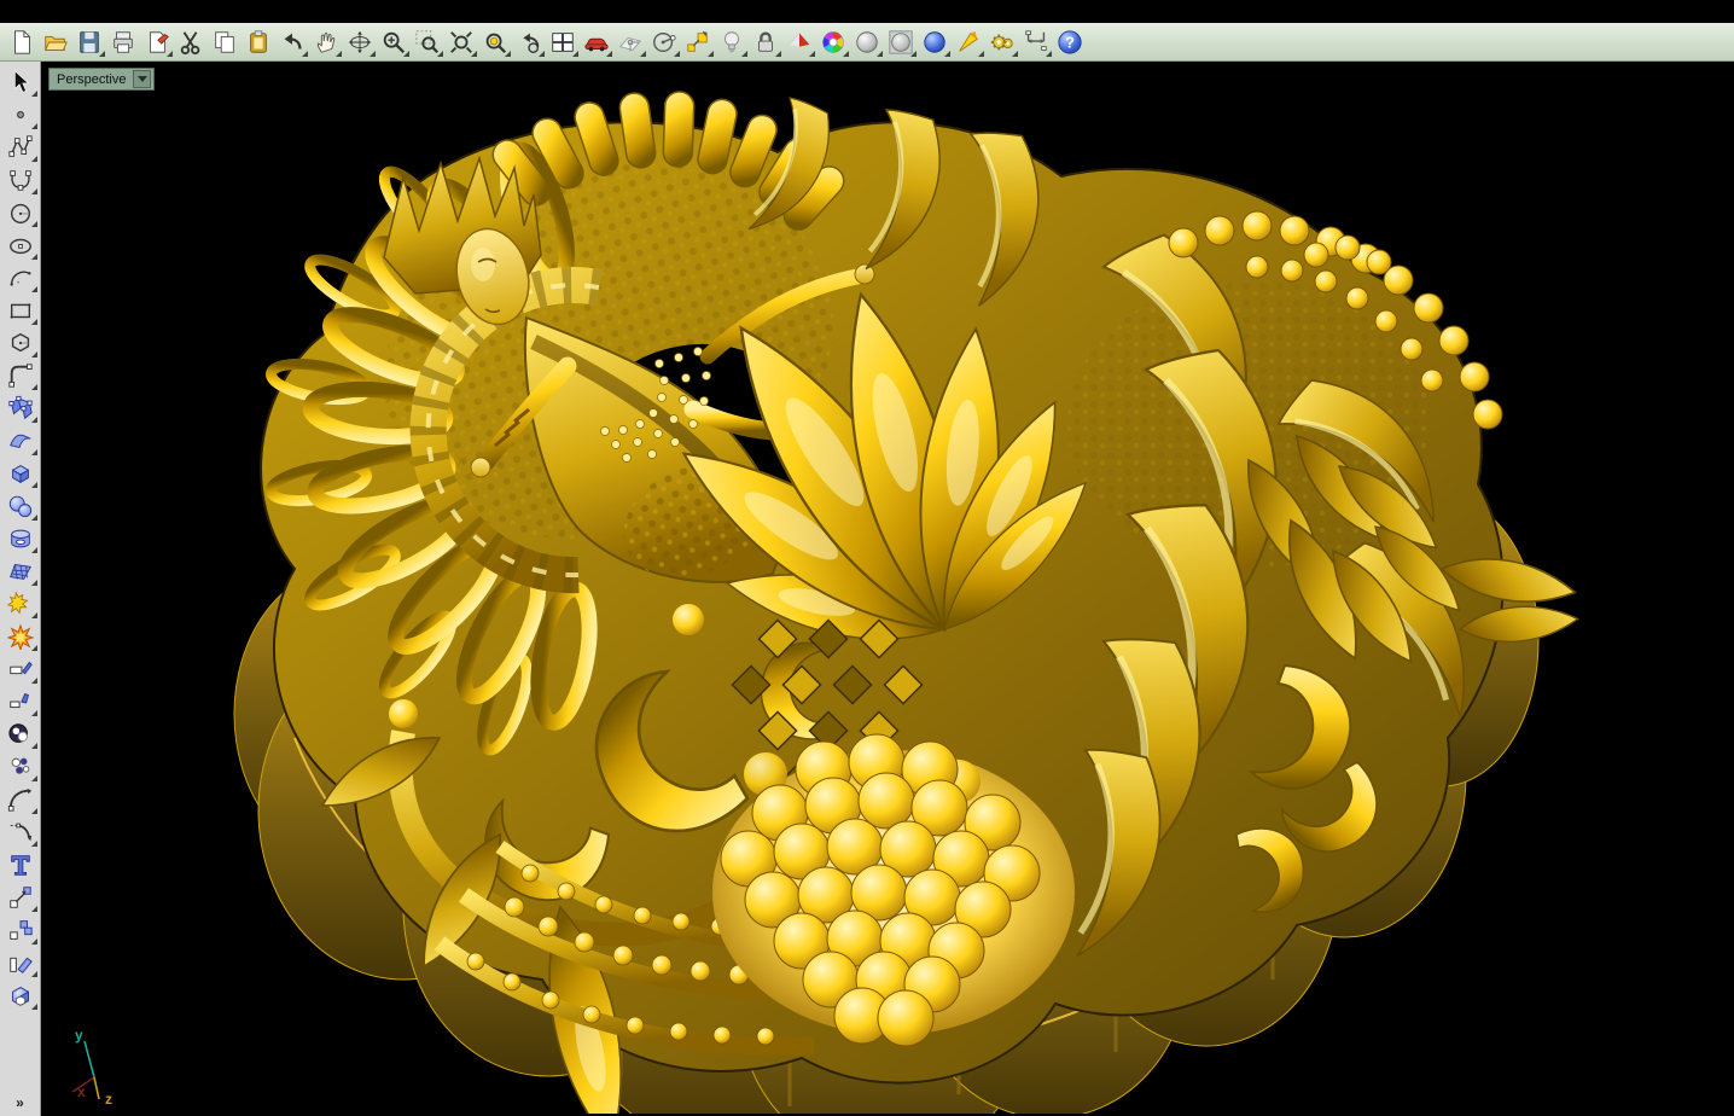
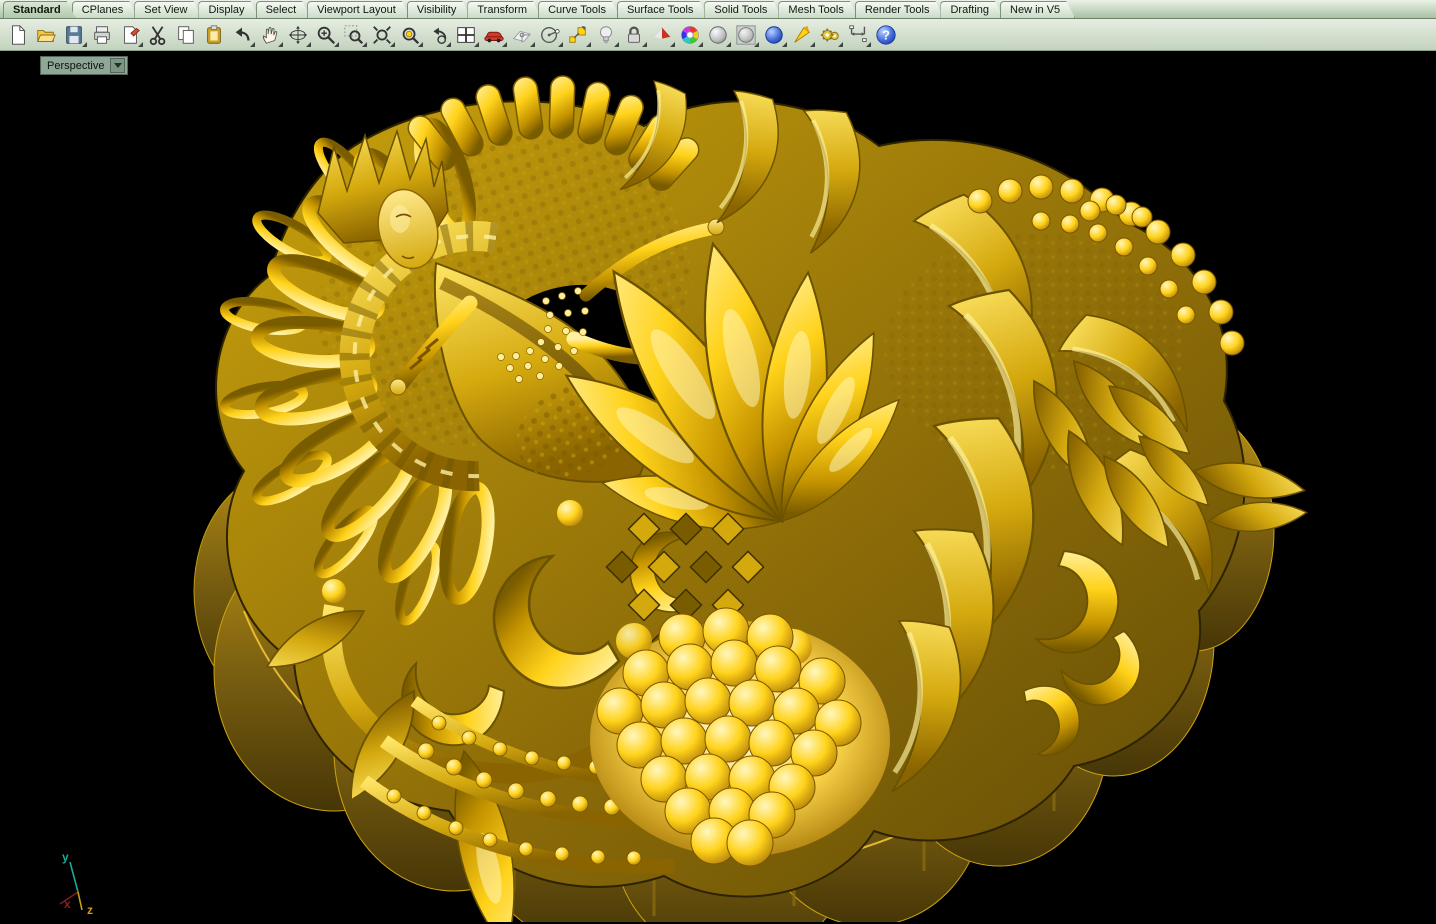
+ Standard
+ CPlanes
+ Set View
+ Display
+ Select
+ Viewport Layout
+ Visibility
+ Transform
+ Curve Tools
+ Surface Tools
+ Solid Tools
+ Mesh Tools
+ Render Tools
+ Drafting
+ New in V5
  ?
- »
  Perspective
  y
  x
  z
